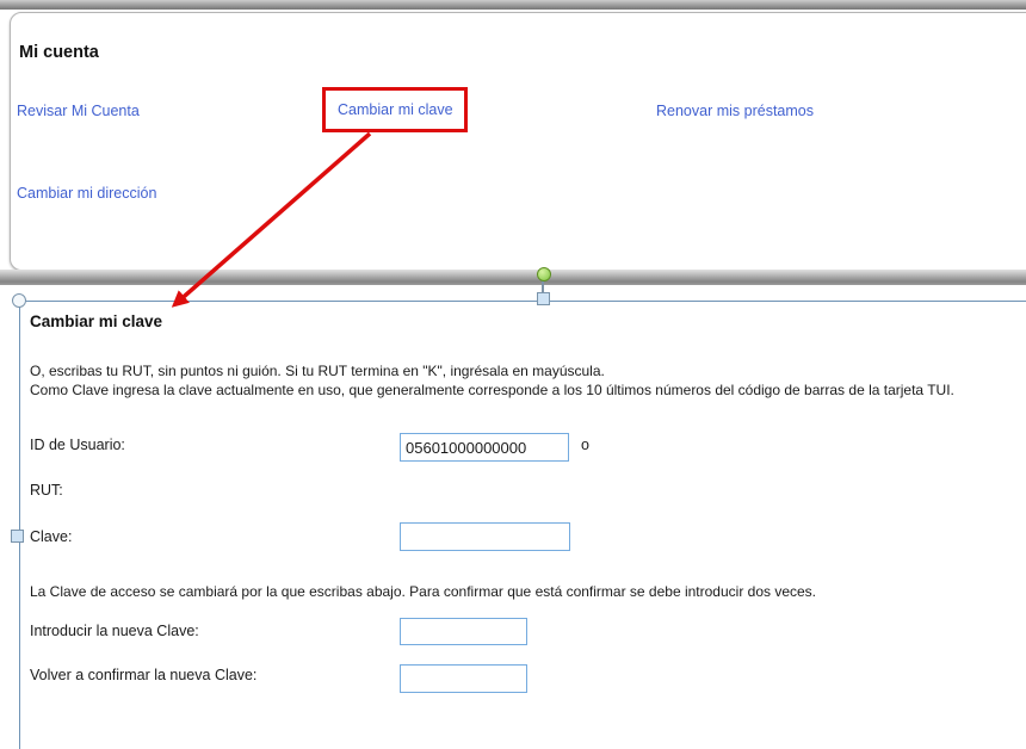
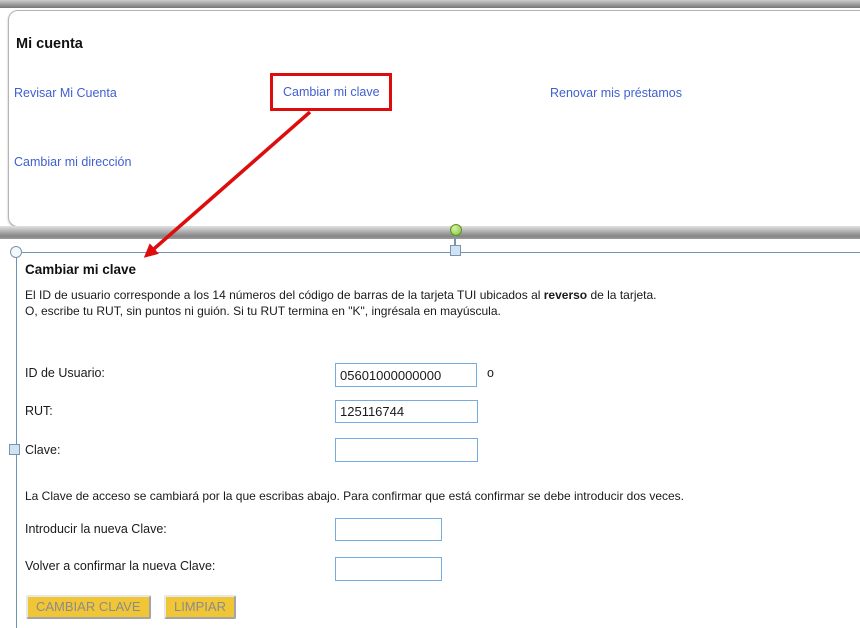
  Mi cuenta
  Revisar Mi Cuenta
  Cambiar mi clave
  Renovar mis préstamos
  Cambiar mi dirección
  Cambiar mi clave
+ El ID de usuario corresponde a los 14 números del código de barras de la tarjeta TUI ubicados al reverso de la tarjeta.
- O, escribas tu RUT, sin puntos ni guión. Si tu RUT termina en "K", ingrésala en mayúscula.
+ O, escribe tu RUT, sin puntos ni guión. Si tu RUT termina en "K", ingrésala en mayúscula.
- Como Clave ingresa la clave actualmente en uso, que generalmente corresponde a los 10 últimos números del código de barras de la tarjeta TUI.
  ID de Usuario:
  05601000000000
  o
  RUT:
+ 125116744
  Clave:
  La Clave de acceso se cambiará por la que escribas abajo. Para confirmar que está confirmar se debe introducir dos veces.
  Introducir la nueva Clave:
  Volver a confirmar la nueva Clave:
+ CAMBIAR CLAVE LIMPIAR
